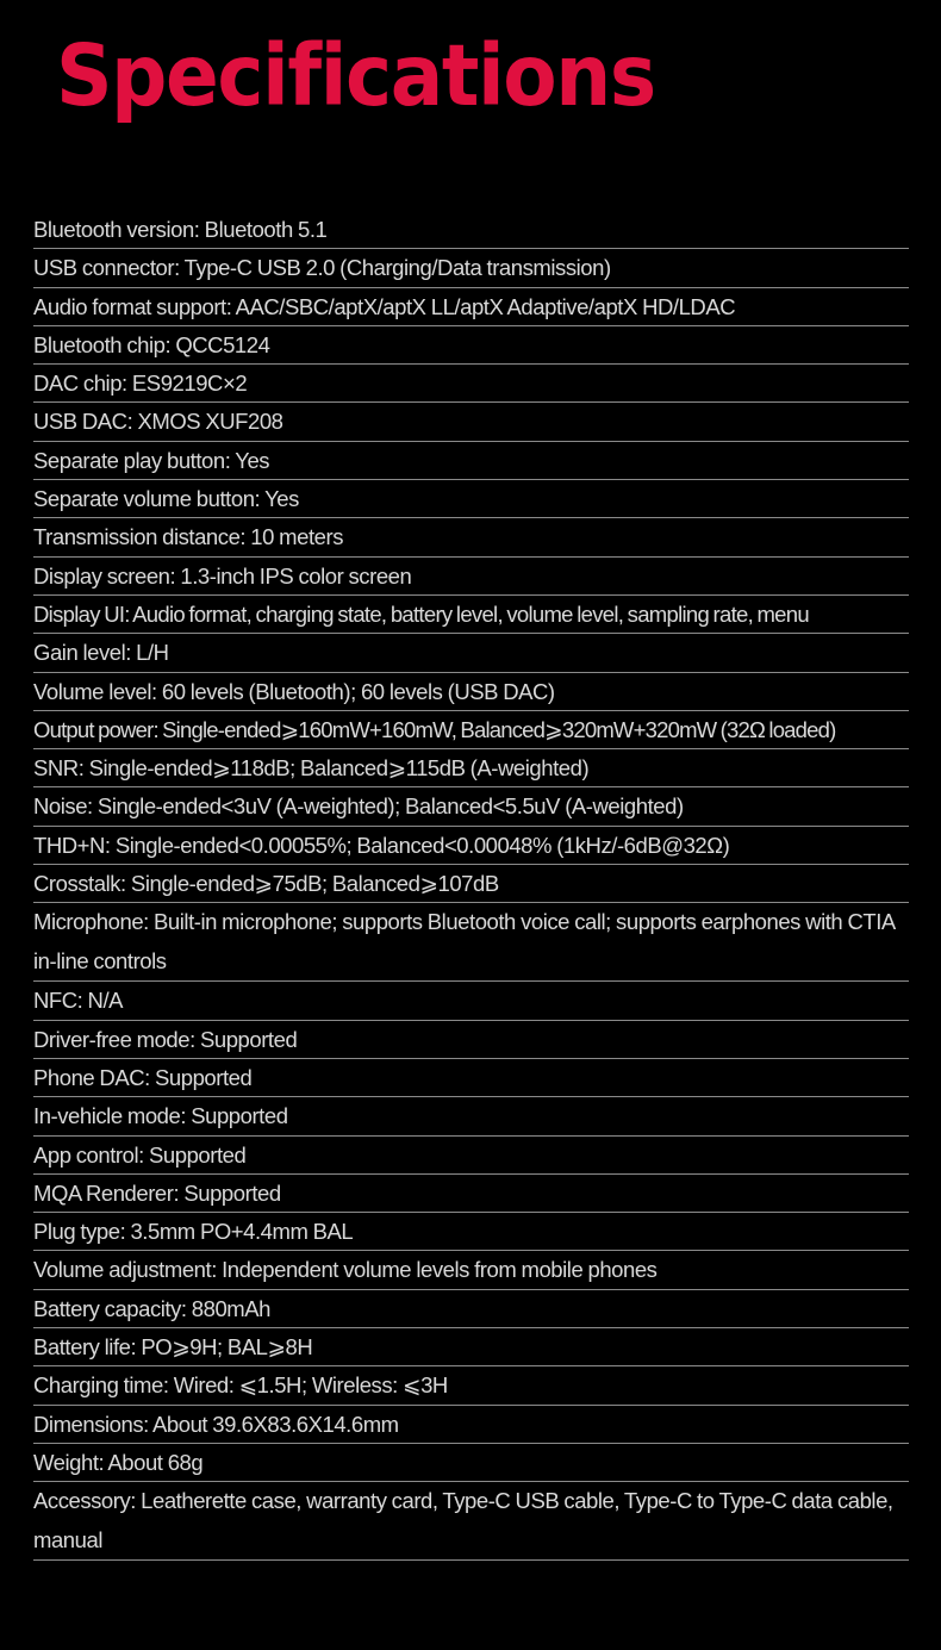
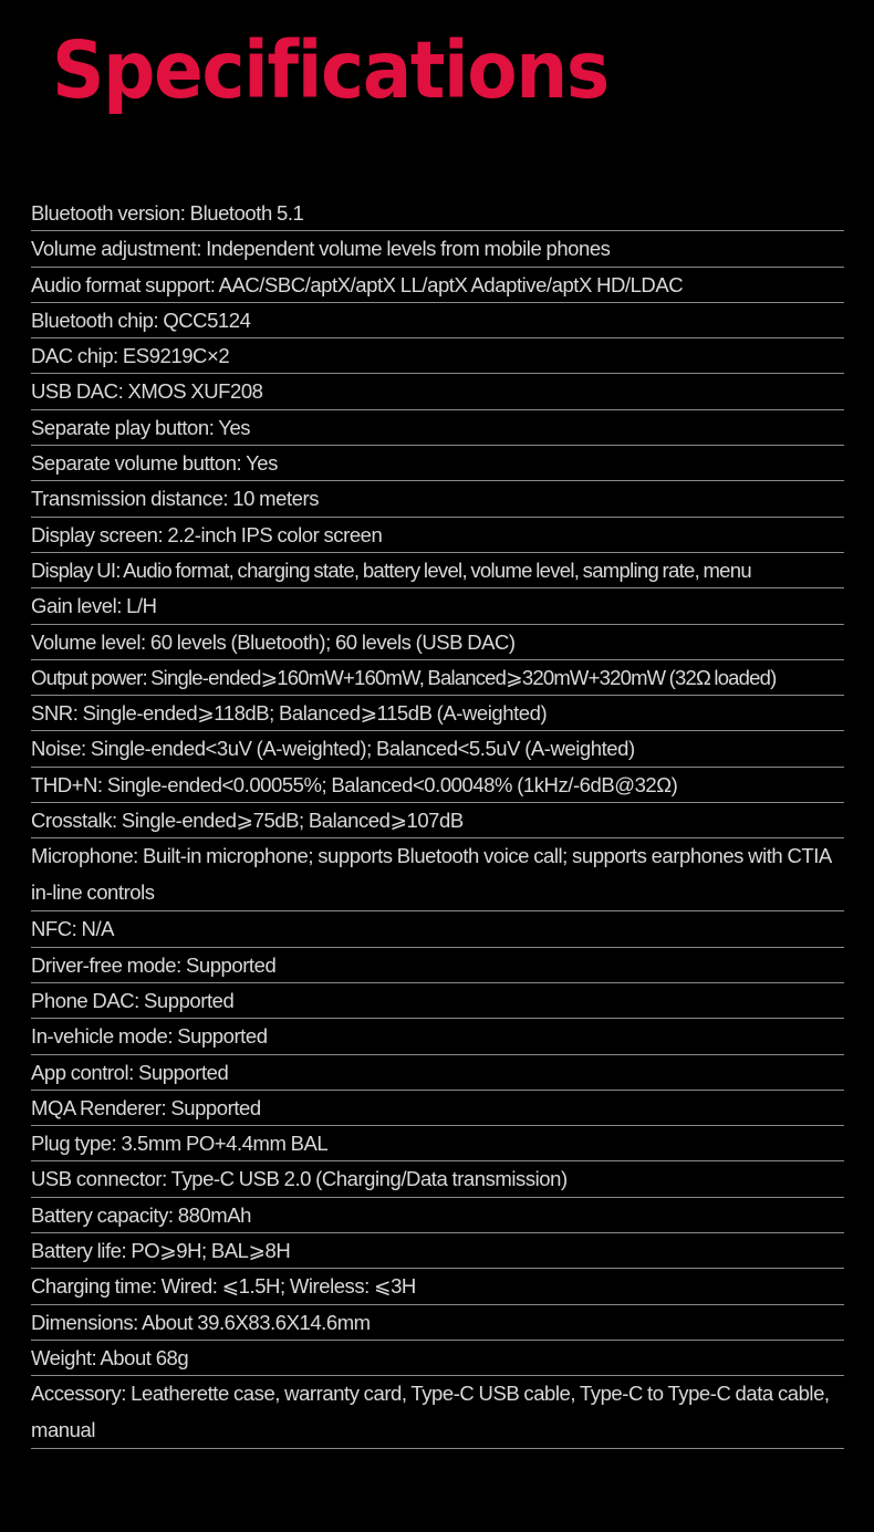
  Specifications
  Bluetooth version: Bluetooth 5.1
- USB connector: Type-C USB 2.0 (Charging/Data transmission)
+ Volume adjustment: Independent volume levels from mobile phones
  Audio format support: AAC/SBC/aptX/aptX LL/aptX Adaptive/aptX HD/LDAC
  Bluetooth chip: QCC5124
  DAC chip: ES9219C×2
  USB DAC: XMOS XUF208
  Separate play button: Yes
  Separate volume button: Yes
  Transmission distance: 10 meters
- Display screen: 1.3-inch IPS color screen
+ Display screen: 2.2-inch IPS color screen
  Display UI: Audio format, charging state, battery level, volume level, sampling rate, menu
  Gain level: L/H
  Volume level: 60 levels (Bluetooth); 60 levels (USB DAC)
  Output power: Single-ended⩾160mW+160mW, Balanced⩾320mW+320mW (32Ω loaded)
  SNR: Single-ended⩾118dB; Balanced⩾115dB (A-weighted)
  Noise: Single-ended<3uV (A-weighted); Balanced<5.5uV (A-weighted)
  THD+N: Single-ended<0.00055%; Balanced<0.00048% (1kHz/-6dB@32Ω)
  Crosstalk: Single-ended⩾75dB; Balanced⩾107dB
  Microphone: Built-in microphone; supports Bluetooth voice call; supports earphones with CTIA in-line controls
  NFC: N/A
  Driver-free mode: Supported
  Phone DAC: Supported
  In-vehicle mode: Supported
  App control: Supported
  MQA Renderer: Supported
  Plug type: 3.5mm PO+4.4mm BAL
- Volume adjustment: Independent volume levels from mobile phones
+ USB connector: Type-C USB 2.0 (Charging/Data transmission)
  Battery capacity: 880mAh
  Battery life: PO⩾9H; BAL⩾8H
  Charging time: Wired: ⩽1.5H; Wireless: ⩽3H
  Dimensions: About 39.6X83.6X14.6mm
  Weight: About 68g
  Accessory: Leatherette case, warranty card, Type-C USB cable, Type-C to Type-C data cable, manual
